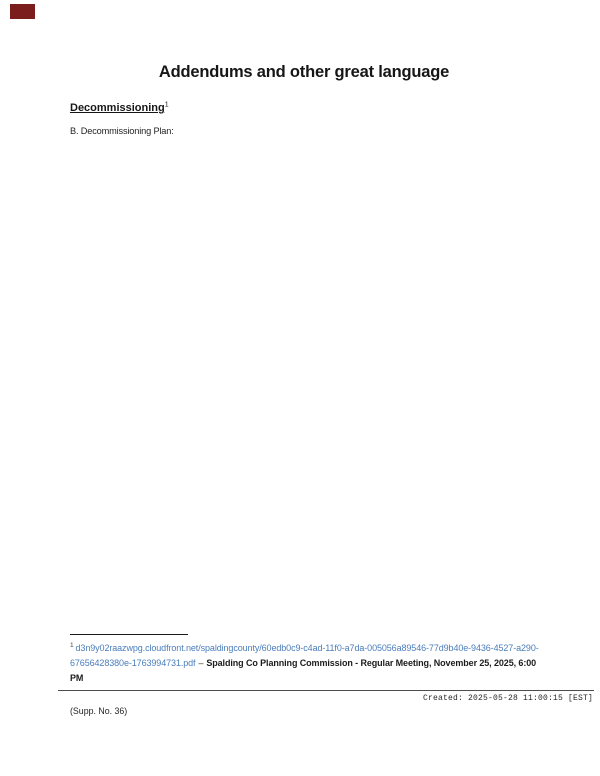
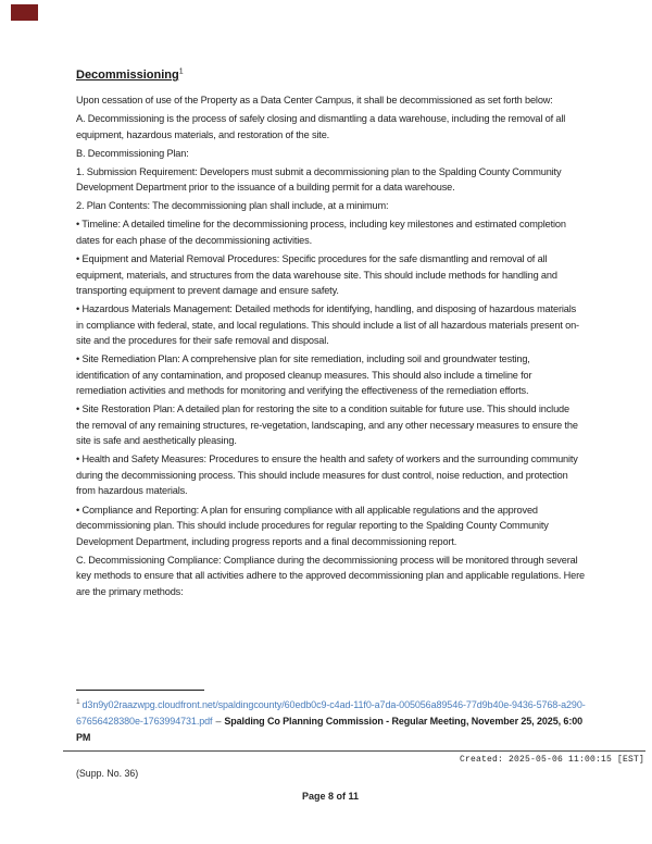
- Addendums and other great language
  Decommissioning
+ Upon cessation of use of the Property as a Data Center Campus, it shall be decommissioned as set forth below:
+ A. Decommissioning is the process of safely closing and dismantling a data warehouse, including the removal of all equipment, hazardous materials, and restoration of the site.
  B. Decommissioning Plan:
+ 1. Submission Requirement: Developers must submit a decommissioning plan to the Spalding County Community Development Department prior to the issuance of a building permit for a data warehouse.
+ 2. Plan Contents: The decommissioning plan shall include, at a minimum:
+ • Timeline: A detailed timeline for the decommissioning process, including key milestones and estimated completion dates for each phase of the decommissioning activities.
+ • Equipment and Material Removal Procedures: Specific procedures for the safe dismantling and removal of all equipment, materials, and structures from the data warehouse site. This should include methods for handling and transporting equipment to prevent damage and ensure safety.
+ • Hazardous Materials Management: Detailed methods for identifying, handling, and disposing of hazardous materials in compliance with federal, state, and local regulations. This should include a list of all hazardous materials present on-site and the procedures for their safe removal and disposal.
+ • Site Remediation Plan: A comprehensive plan for site remediation, including soil and groundwater testing, identification of any contamination, and proposed cleanup measures. This should also include a timeline for remediation activities and methods for monitoring and verifying the effectiveness of the remediation efforts.
+ • Site Restoration Plan: A detailed plan for restoring the site to a condition suitable for future use. This should include the removal of any remaining structures, re-vegetation, landscaping, and any other necessary measures to ensure the site is safe and aesthetically pleasing.
+ • Health and Safety Measures: Procedures to ensure the health and safety of workers and the surrounding community during the decommissioning process. This should include measures for dust control, noise reduction, and protection from hazardous materials.
+ • Compliance and Reporting: A plan for ensuring compliance with all applicable regulations and the approved decommissioning plan. This should include procedures for regular reporting to the Spalding County Community Development Department, including progress reports and a final decommissioning report.
+ C. Decommissioning Compliance: Compliance during the decommissioning process will be monitored through several key methods to ensure that all activities adhere to the approved decommissioning plan and applicable regulations. Here are the primary methods:
- d3n9y02raazwpg.cloudfront.net/spaldingcounty/60edb0c9-c4ad-11f0-a7da-005056a89546-77d9b40e-9436-4527-a290-67656428380e-1763994731.pdf – Spalding Co Planning Commission - Regular Meeting, November 25, 2025, 6:00 PM
+ d3n9y02raazwpg.cloudfront.net/spaldingcounty/60edb0c9-c4ad-11f0-a7da-005056a89546-77d9b40e-9436-5768-a290-67656428380e-1763994731.pdf – Spalding Co Planning Commission - Regular Meeting, November 25, 2025, 6:00 PM
- Created: 2025-05-28 11:00:15 [EST]
+ Created: 2025-05-06 11:00:15 [EST]
  (Supp. No. 36)
+ Page 8 of 11
